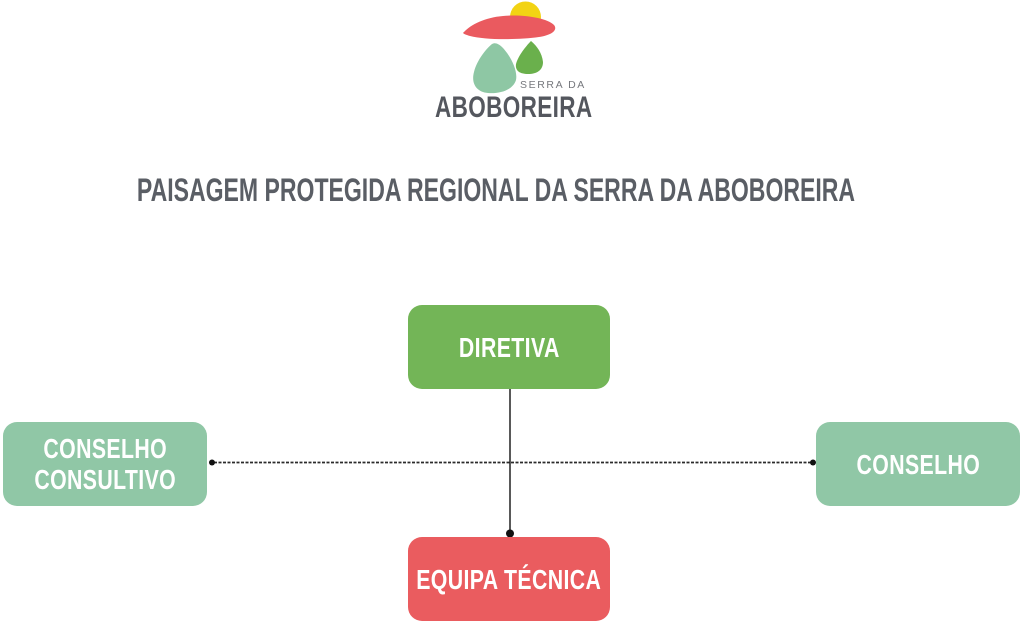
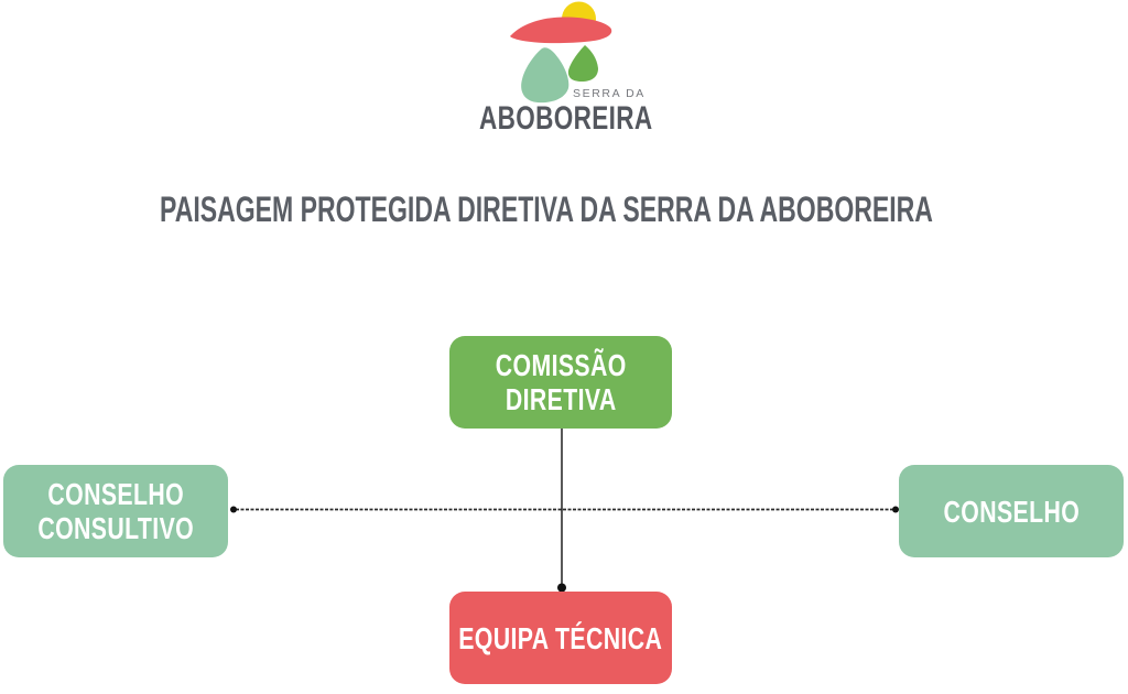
  SERRA DA
  ABOBOREIRA
- PAISAGEM PROTEGIDA REGIONAL DA SERRA DA ABOBOREIRA
+ PAISAGEM PROTEGIDA DIRETIVA DA SERRA DA ABOBOREIRA
+ COMISSÃO
  DIRETIVA
  CONSELHO
  CONSULTIVO
  CONSELHO
  EQUIPA TÉCNICA
